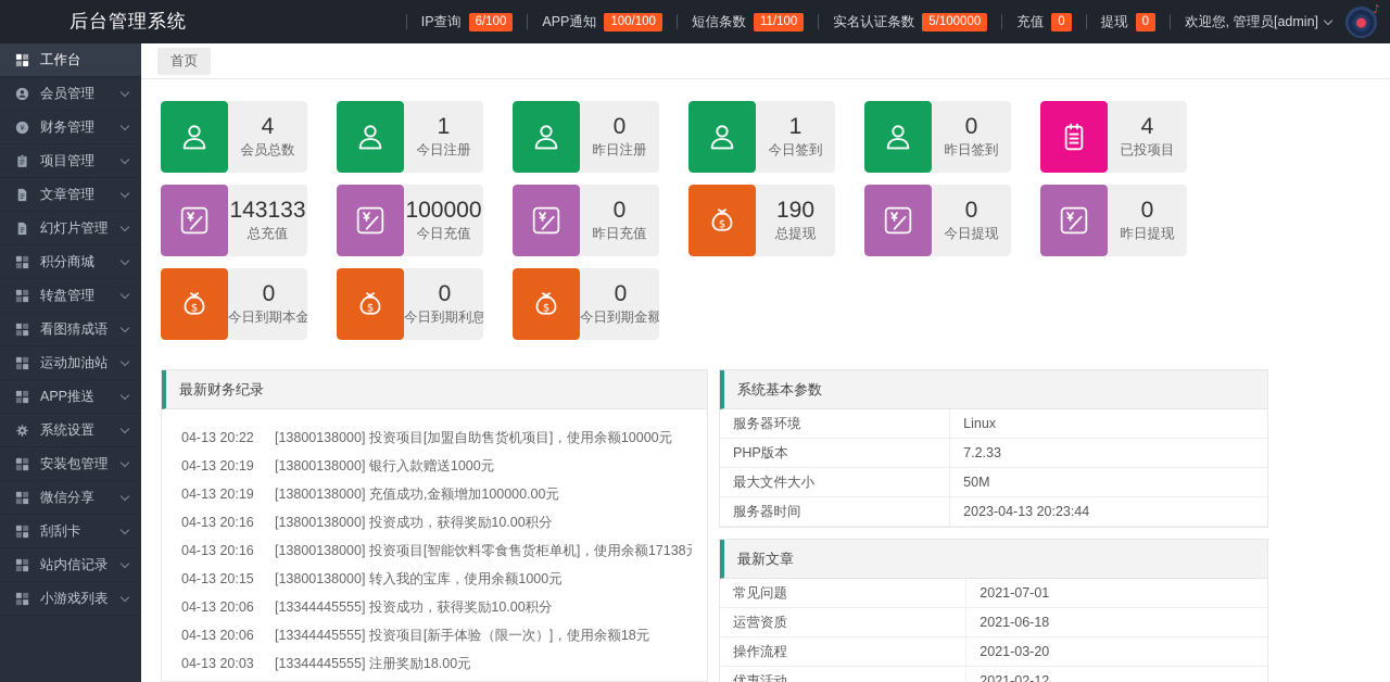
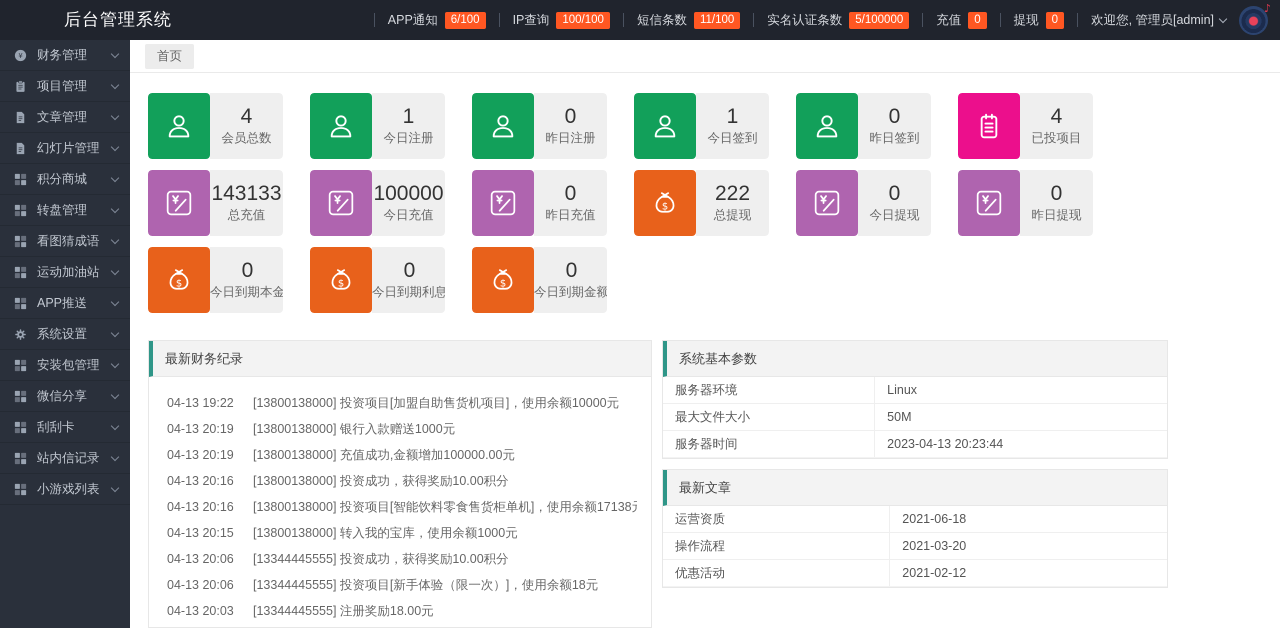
  后台管理系统
- IP查询
+ APP通知
  6/100
- APP通知
+ IP查询
  100/100
  短信条数
  11/100
  实名认证条数
  5/100000
  充值
  0
  提现
  0
  欢迎您, 管理员[admin]
  ♪
- 工作台
- 会员管理
  ¥
  财务管理
  项目管理
  文章管理
  幻灯片管理
  积分商城
  转盘管理
  看图猜成语
  运动加油站
  APP推送
  系统设置
  安装包管理
  微信分享
  刮刮卡
  站内信记录
  小游戏列表
  首页
  4
  会员总数
  1
  今日注册
  0
  昨日注册
  1
  今日签到
  0
  昨日签到
  4
  已投项目
  143133
  总充值
  100000
  今日充值
  0
  昨日充值
  $
- 190
+ 222
  总提现
  0
  今日提现
  0
  昨日提现
  $
  0
  今日到期本金
  $
  0
  今日到期利息
  $
  0
  今日到期金额
  最新财务纪录
- 04-13 20:22
+ 04-13 19:22
  [13800138000] 投资项目[加盟自助售货机项目]，使用余额10000元
  04-13 20:19
  [13800138000] 银行入款赠送1000元
  04-13 20:19
  [13800138000] 充值成功,金额增加100000.00元
  04-13 20:16
  [13800138000] 投资成功，获得奖励10.00积分
  04-13 20:16
  [13800138000] 投资项目[智能饮料零食售货柜单机]，使用余额17138
  04-13 20:15
  [13800138000] 转入我的宝库，使用余额1000元
  04-13 20:06
  [13344445555] 投资成功，获得奖励10.00积分
  04-13 20:06
  [13344445555] 投资项目[新手体验（限一次）]，使用余额18元
  04-13 20:03
  [13344445555] 注册奖励18.00元
  系统基本参数
  服务器环境	Linux
- PHP版本	7.2.33
  最大文件大小	50M
  服务器时间	2023-04-13 20:23:44
  最新文章
- 常见问题	2021-07-01
  运营资质	2021-06-18
  操作流程	2021-03-20
  优惠活动	2021-02-12
